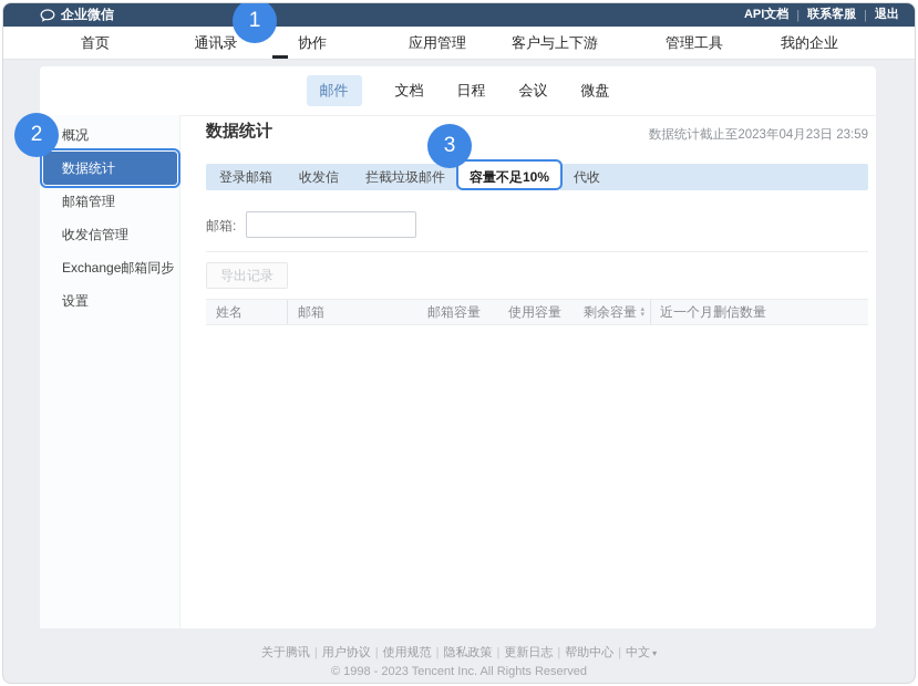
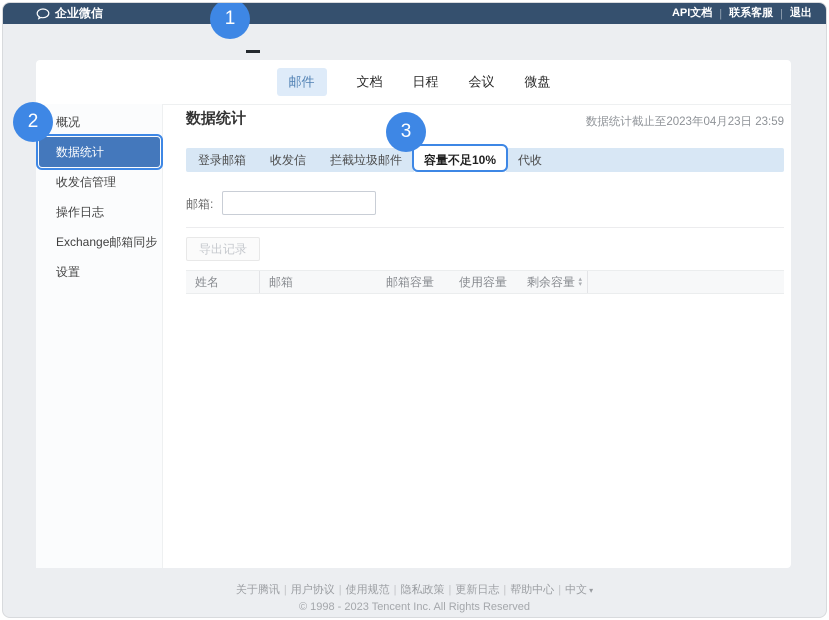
  企业微信
  API文档
  |
  联系客服
  |
  退出
- 首页
- 通讯录
- 协作
- 应用管理
- 客户与上下游
- 管理工具
- 我的企业
  邮件
  文档
  日程
  会议
  微盘
  概况
  数据统计
- 邮箱管理
  收发信管理
+ 操作日志
  Exchange邮箱同步
  设置
  数据统计
  数据统计截止至2023年04月23日 23:59
  登录邮箱
  收发信
  拦截垃圾邮件
  容量不足10%
  代收
  邮箱:
  导出记录
  姓名
  邮箱
  邮箱容量
  使用容量
  剩余容量
- 近一个月删信数量
  关于腾讯 | 用户协议 | 使用规范 隐私政策 更新日志 | 帮助中心 | 中文 ▾
  © 1998 - 2023 Tencent Inc. All Rights Reserved
  1
  2
  3
